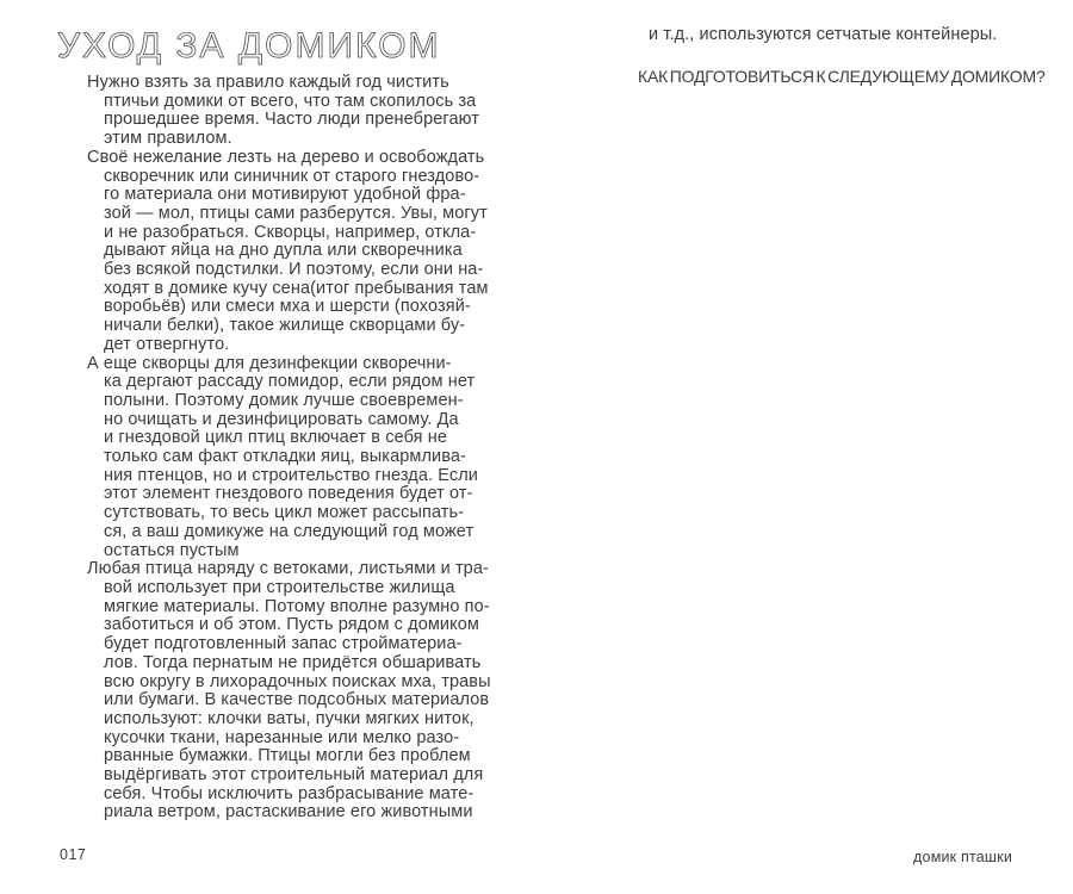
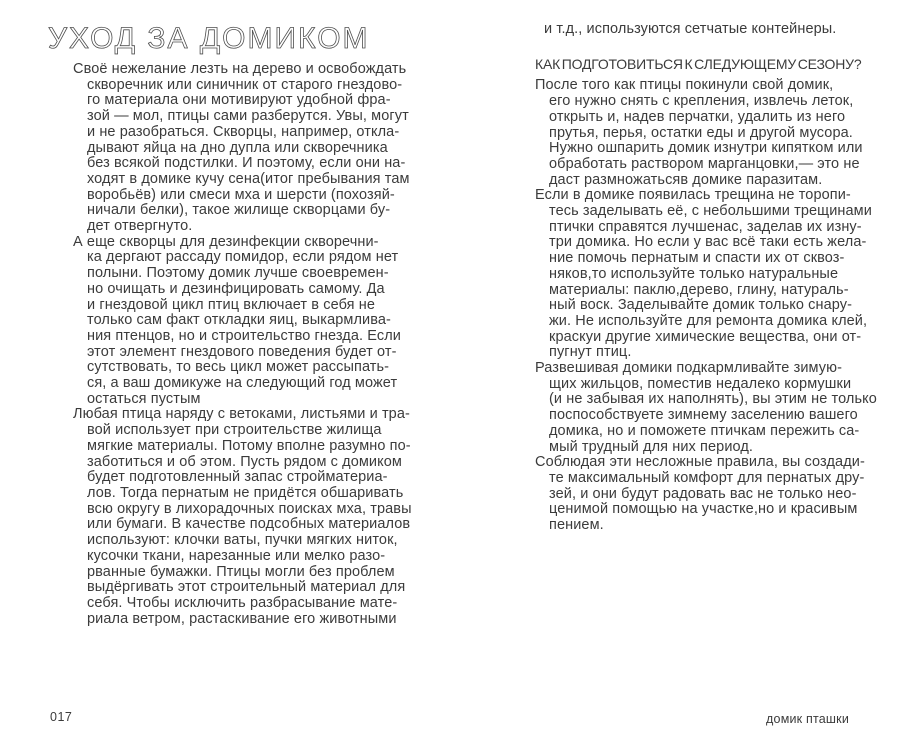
  УХОД ЗА ДОМИКОМ
- Нужно взять за правило каждый год чистить
- птичьи домики от всего, что там скопилось за
- прошедшее время. Часто люди пренебрегают
- этим правилом.
  Своё нежелание лезть на дерево и освобождать
  скворечник или синичник от старого гнездово-
  го материала они мотивируют удобной фра-
  зой — мол, птицы сами разберутся. Увы, могут
  и не разобраться. Скворцы, например, откла-
  дывают яйца на дно дупла или скворечника
  без всякой подстилки. И поэтому, если они на-
  ходят в домике кучу сена(итог пребывания там
  воробьёв) или смеси мха и шерсти (похозяй-
  ничали белки), такое жилище скворцами бу-
  дет отвергнуто.
  А еще скворцы для дезинфекции скворечни-
  ка дергают рассаду помидор, если рядом нет
  полыни. Поэтому домик лучше своевремен-
  но очищать и дезинфицировать самому. Да
  и гнездовой цикл птиц включает в себя не
  только сам факт откладки яиц, выкармлива-
  ния птенцов, но и строительство гнезда. Если
  этот элемент гнездового поведения будет от-
  сутствовать, то весь цикл может рассыпать-
  ся, а ваш домикуже на следующий год может
  остаться пустым
  Любая птица наряду с ветоками, листьями и тра-
  вой использует при строительстве жилища
  мягкие материалы. Потому вполне разумно по-
  заботиться и об этом. Пусть рядом с домиком
  будет подготовленный запас стройматериа-
  лов. Тогда пернатым не придётся обшаривать
  всю округу в лихорадочных поисках мха, травы
  или бумаги. В качестве подсобных материалов
  используют: клочки ваты, пучки мягких ниток,
  кусочки ткани, нарезанные или мелко разо-
  рванные бумажки. Птицы могли без проблем
  выдёргивать этот строительный материал для
  себя. Чтобы исключить разбрасывание мате-
  риала ветром, растаскивание его животными
  и т.д., используются сетчатые контейнеры.
- КАК ПОДГОТОВИТЬСЯ К СЛЕДУЮЩЕМУ ДОМИКОМ?
+ КАК ПОДГОТОВИТЬСЯ К СЛЕДУЮЩЕМУ СЕЗОНУ?
+ После того как птицы покинули свой домик,
+ его нужно снять с крепления, извлечь леток,
+ открыть и, надев перчатки, удалить из него
+ прутья, перья, остатки еды и другой мусора.
+ Нужно ошпарить домик изнутри кипятком или
+ обработать раствором марганцовки,— это не
+ даст размножатьсяв домике паразитам.
+ Если в домике появилась трещина не торопи-
+ тесь заделывать её, с небольшими трещинами
+ птички справятся лучшенас, заделав их изну-
+ три домика. Но если у вас всё таки есть жела-
+ ние помочь пернатым и спасти их от сквоз-
+ няков,то используйте только натуральные
+ материалы: паклю,дерево, глину, натураль-
+ ный воск. Заделывайте домик только снару-
+ жи. Не используйте для ремонта домика клей,
+ краскуи другие химические вещества, они от-
+ пугнут птиц.
+ Развешивая домики подкармливайте зимую-
+ щих жильцов, поместив недалеко кормушки
+ (и не забывая их наполнять), вы этим не только
+ поспособствуете зимнему заселению вашего
+ домика, но и поможете птичкам пережить са-
+ мый трудный для них период.
+ Соблюдая эти несложные правила, вы создади-
+ те максимальный комфорт для пернатых дру-
+ зей, и они будут радовать вас не только нео-
+ ценимой помощью на участке,но и красивым
+ пением.
  017
  домик пташки
